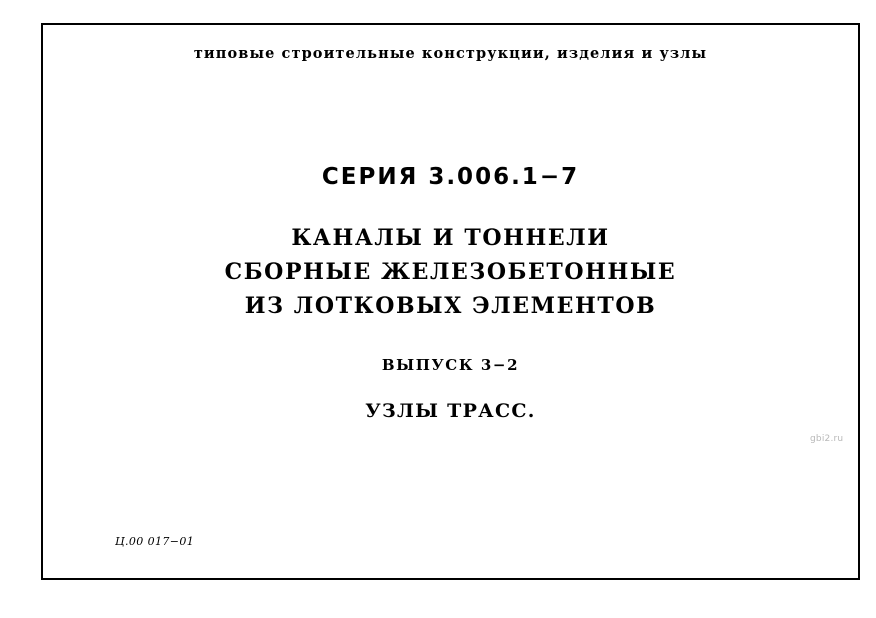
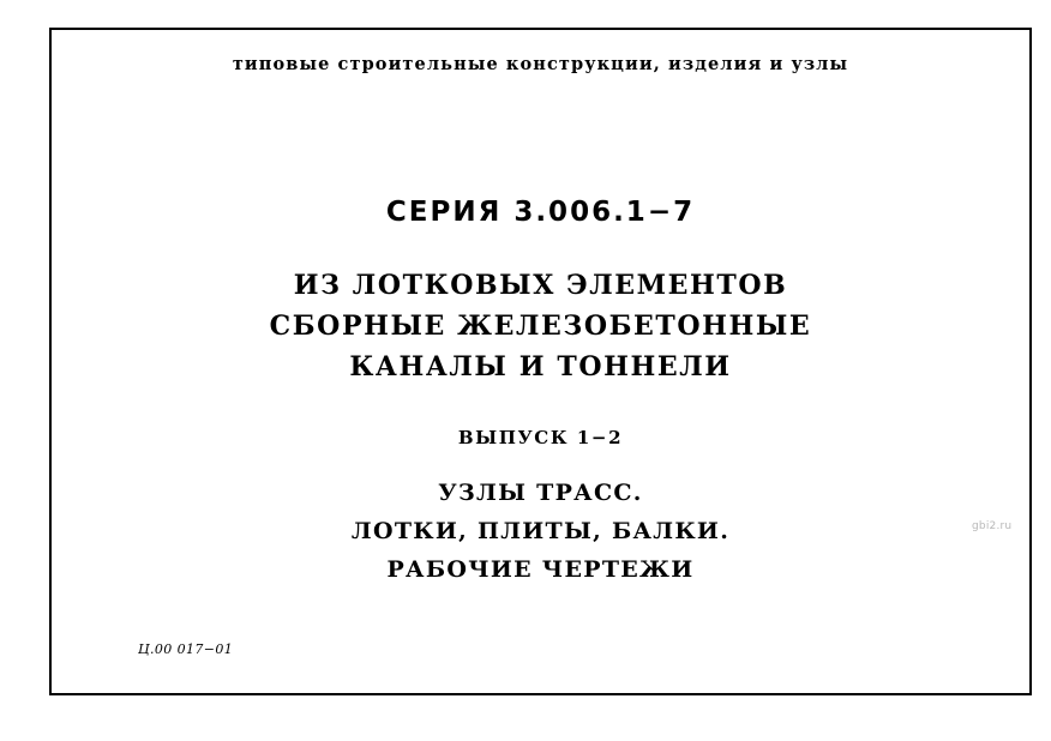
  типовые строительные конструкции, изделия и узлы
  СЕРИЯ 3.006.1−7
- КАНАЛЫ И ТОННЕЛИ
+ ИЗ ЛОТКОВЫХ ЭЛЕМЕНТОВ
  СБОРНЫЕ ЖЕЛЕЗОБЕТОННЫЕ
- ИЗ ЛОТКОВЫХ ЭЛЕМЕНТОВ
+ КАНАЛЫ И ТОННЕЛИ
- ВЫПУСК 3−2
+ ВЫПУСК 1−2
  УЗЛЫ ТРАСС.
+ ЛОТКИ, ПЛИТЫ, БАЛКИ.
+ РАБОЧИЕ ЧЕРТЕЖИ
  Ц.00 017−01
  gbi2.ru
